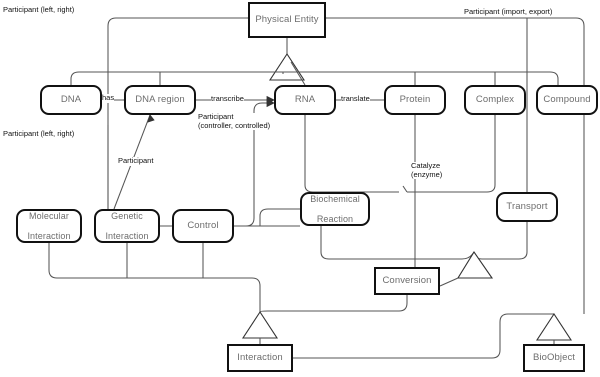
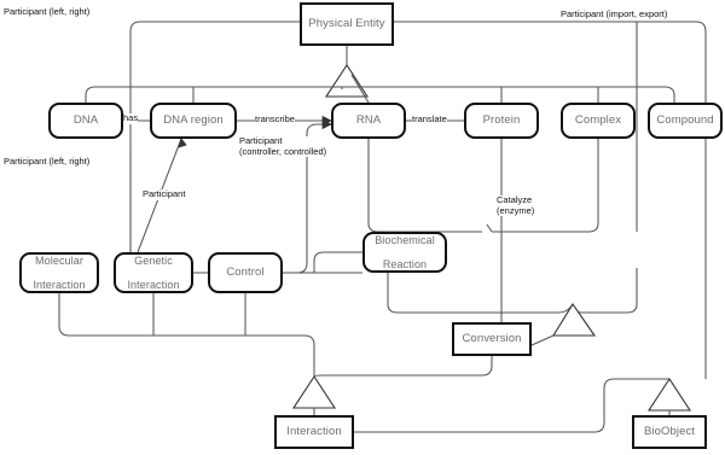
  Physical Entity
  DNA
  DNA region
  RNA
  Protein
  Complex
  Compound
  Molecular
  Interaction
  Genetic
  Interaction
  Control
  Biochemical
  Reaction
- Transport
  Conversion
  Interaction
  BioObject
  Participant (left, right)
  Participant (import, export)
  has
  transcribe
  translate
  Participant
  (controller, controlled)
  Participant (left, right)
  Participant
  Catalyze
  (enzyme)
